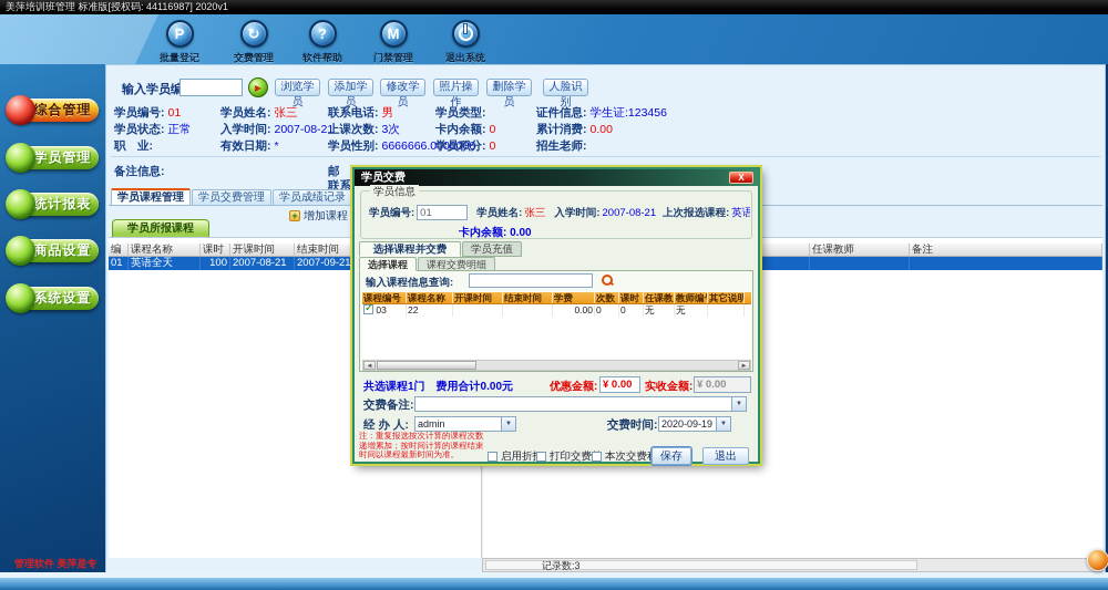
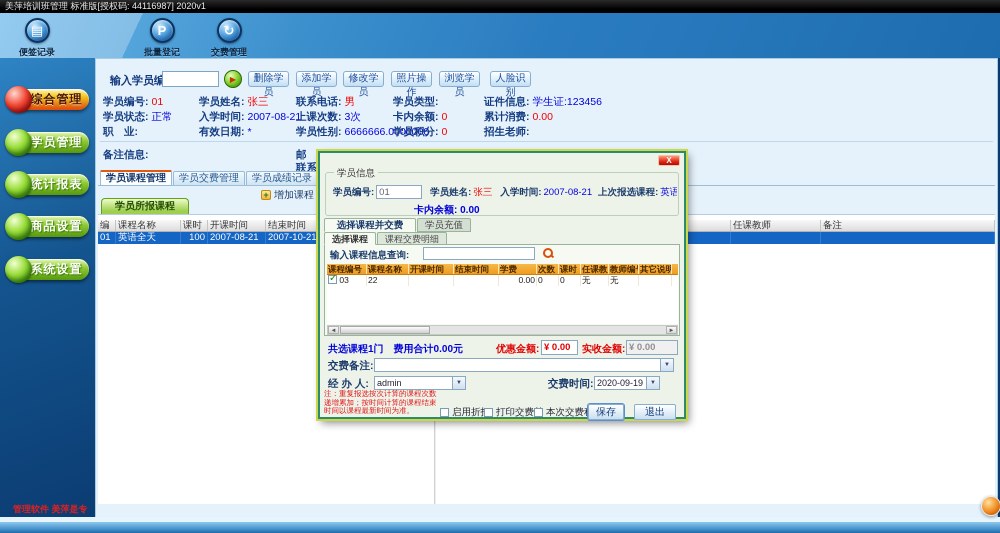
  美萍培训班管理 标准版[授权码: 44116987] 2020v1
+ ▤
+ 便签记录
  P
  批量登记
  ↻
  交费管理
- ?
- 软件帮助
- M
- 门禁管理
- 退出系统
  综合管理
  学员管理
  统计报表
  商品设置
  系统设置
  管理软件 美萍是专
  输入学员编
  ▶
- 浏览学员
+ 删除学员
  添加学员
  修改学员
  照片操作
- 删除学员
+ 浏览学员
  人脸识别
  学员编号: 01
  学员姓名: 张三
  联系电话: 男
  学员类型:
  证件信息: 学生证:123456
  学员状态: 正常
  入学时间: 2007-08-21
  上课次数: 3次
  卡内余额: 0
  累计消费: 0.00
  职 业:
  有效日期: *
  学员性别: 6666666.0000000
  学员积分: 0
  招生老师:
  备注信息:
  学员课程管理
  学员交费管理
  学员成绩记录
  +
  增加课程
  学员所报课程
  课程名称
  课时
  开课时间
  结束时间
  任课教师
  备注
  01
  英语全天
  100
  2007-08-21
- 2007-09-21
+ 2007-10-21
- 记录数:3
- 学员交费
  X
  学员信息
  学员编号:
  01
  学员姓名:
  张三
  入学时间:
  2007-08-21
  上次报选课程:
  卡内余额: 0.00
  选择课程并交费
  学员充值
  选择课程
  课程交费明细
  输入课程信息查询:
  课程编号
  课程名称
  开课时间
  结束时间
  学费
  次数
  课时
  任课教
  教师编
  其它说明
  ✓
  03
  22
  0.00
  0
  0
  无
  无
  共选课程1门 费用合计0.00元
  优惠金额:
  ¥ 0.00
  实收金额:
  ¥ 0.00
  交费备注:
  经 办 人:
  admin
  交费时间:
  2020-09-19
  注：重复报选按次计算的课程次数递增累加；按时间计算的课程结束时间以课程最新时间为准。
  启用折
  打印交费
  保存
  退出
